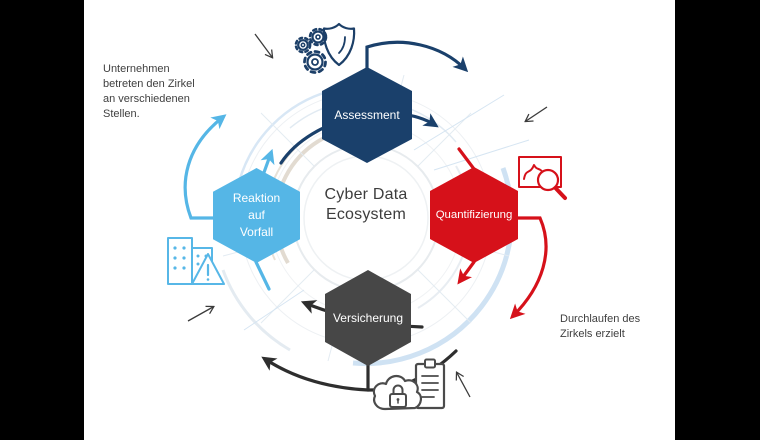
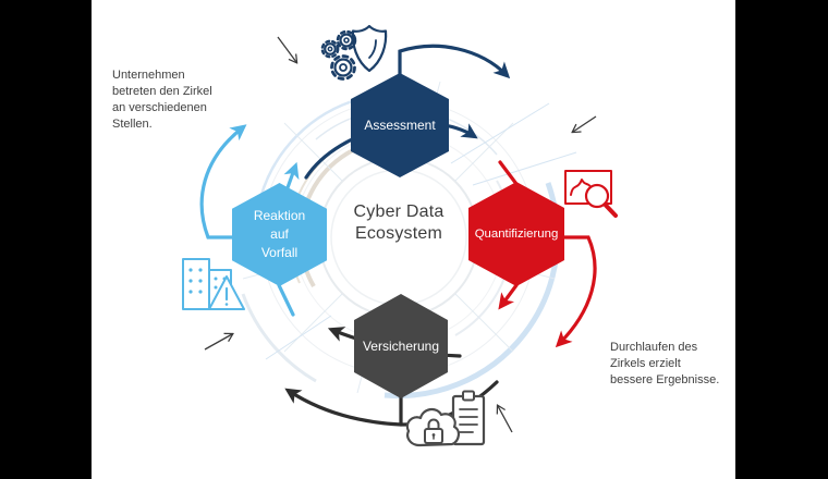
  Assessment
  Quantifizierung
  Versicherung
  Reaktion
  auf
  Vorfall
  Cyber Data
  Ecosystem
  Unternehmen
  betreten den Zirkel
  an verschiedenen
  Stellen.
  Durchlaufen des
  Zirkels erzielt
+ bessere Ergebnisse.
